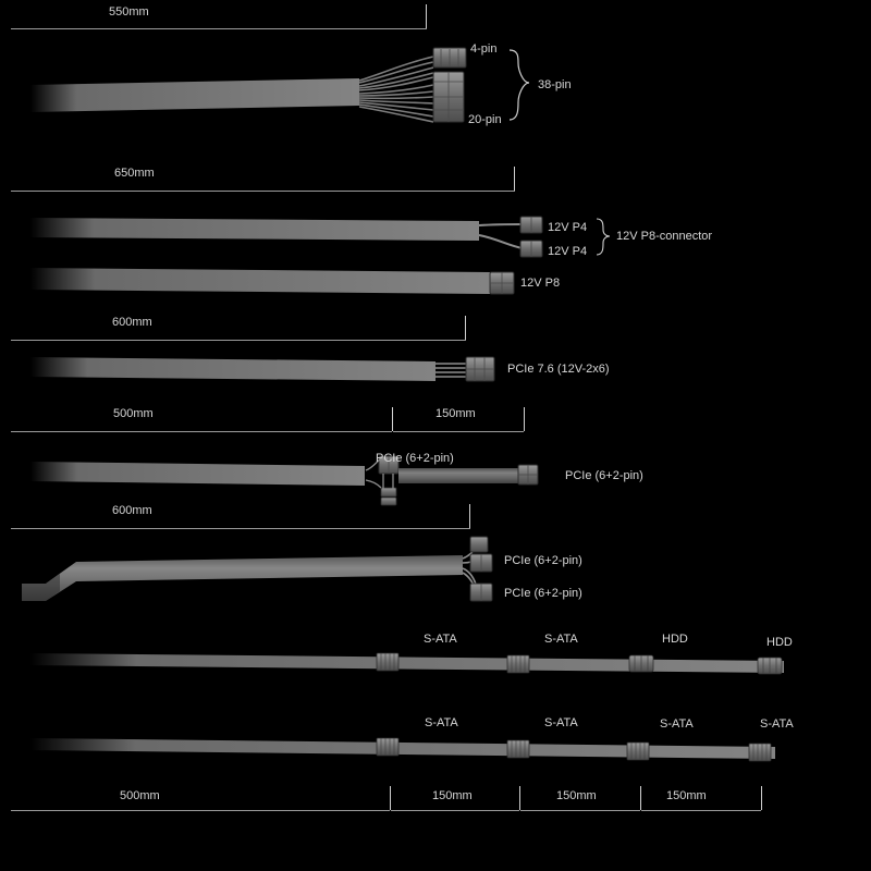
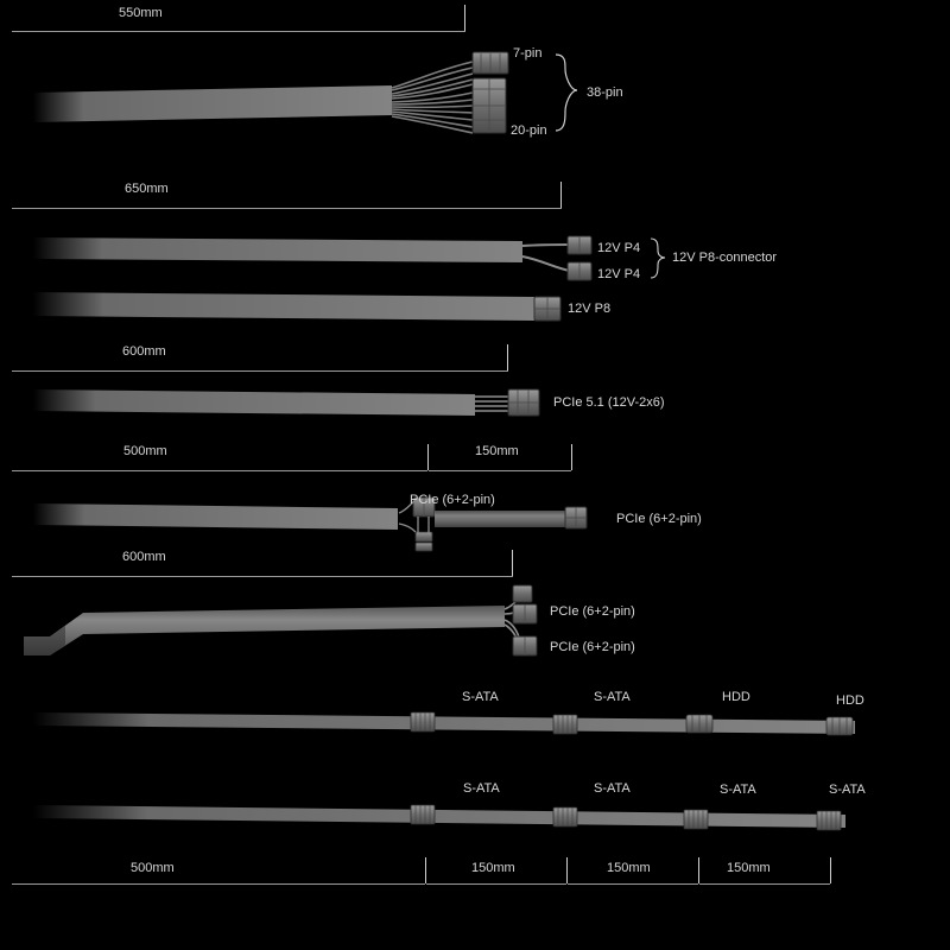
  550mm
  650mm
  600mm
  500mm
  150mm
  600mm
  500mm
  150mm
  150mm
  150mm
- 4-pin
+ 7-pin
  20-pin
  38-pin
  12V P4
  12V P4
  12V P8-connector
  12V P8
- PCIe 7.6 (12V-2x6)
+ PCIe 5.1 (12V-2x6)
  PCIe (6+2-pin)
  PCIe (6+2-pin)
  PCIe (6+2-pin)
  PCIe (6+2-pin)
  S-ATA
  S-ATA
  HDD
  HDD
  S-ATA
  S-ATA
  S-ATA
  S-ATA
